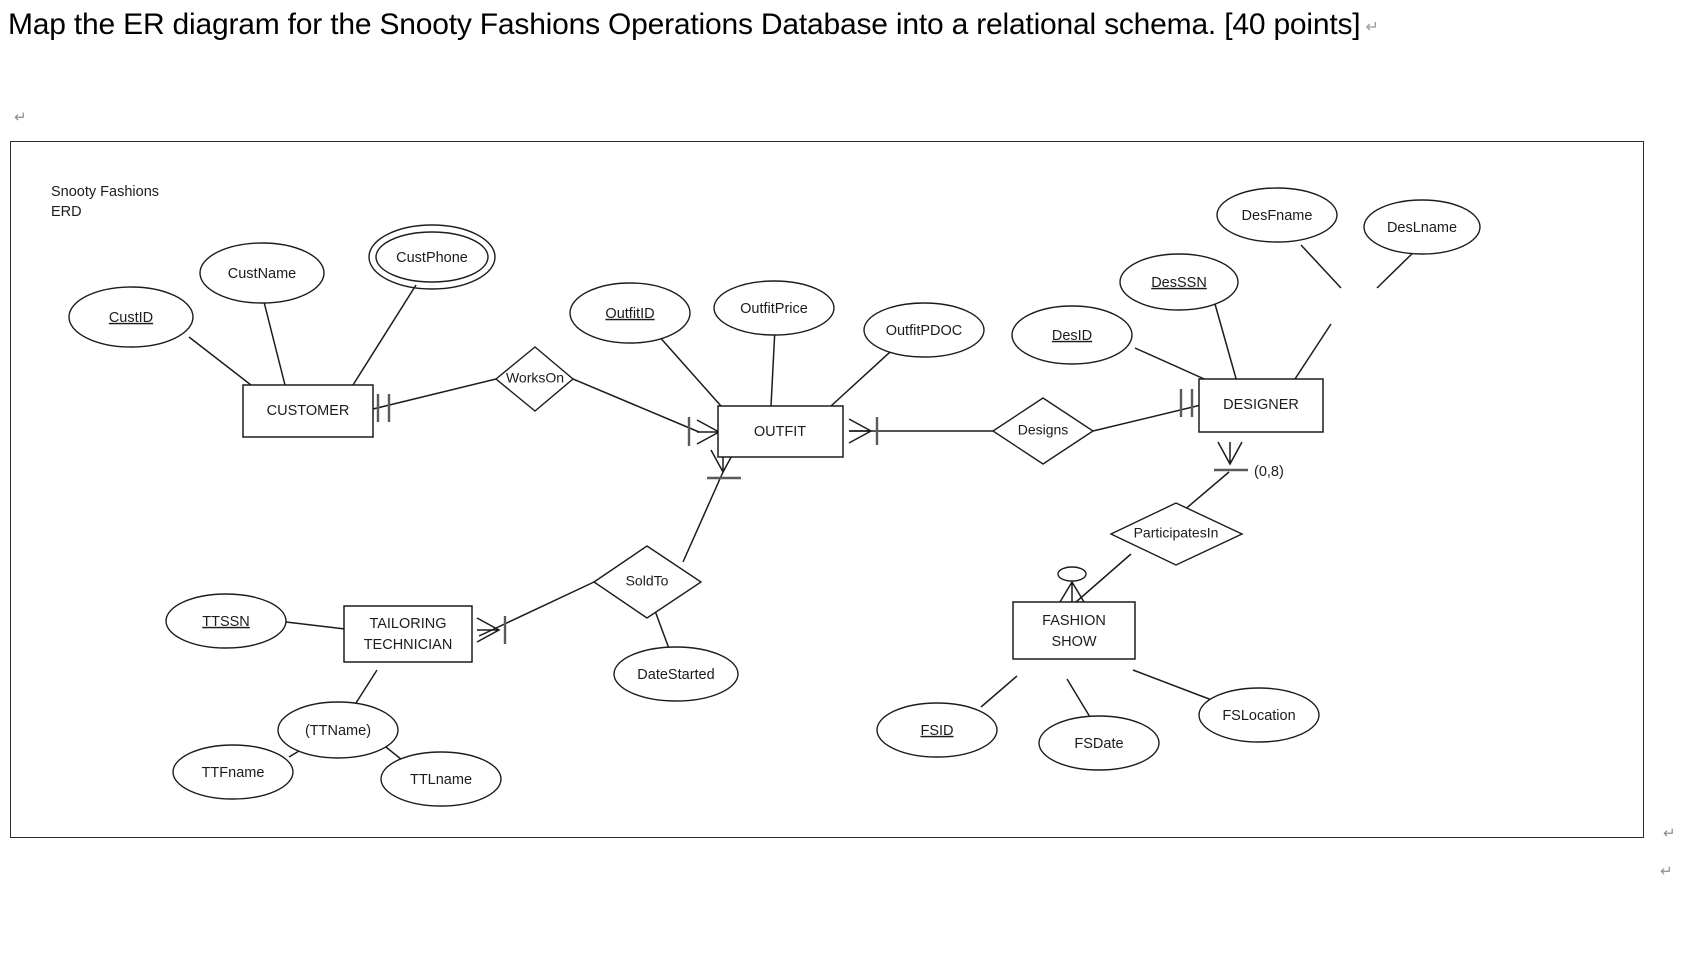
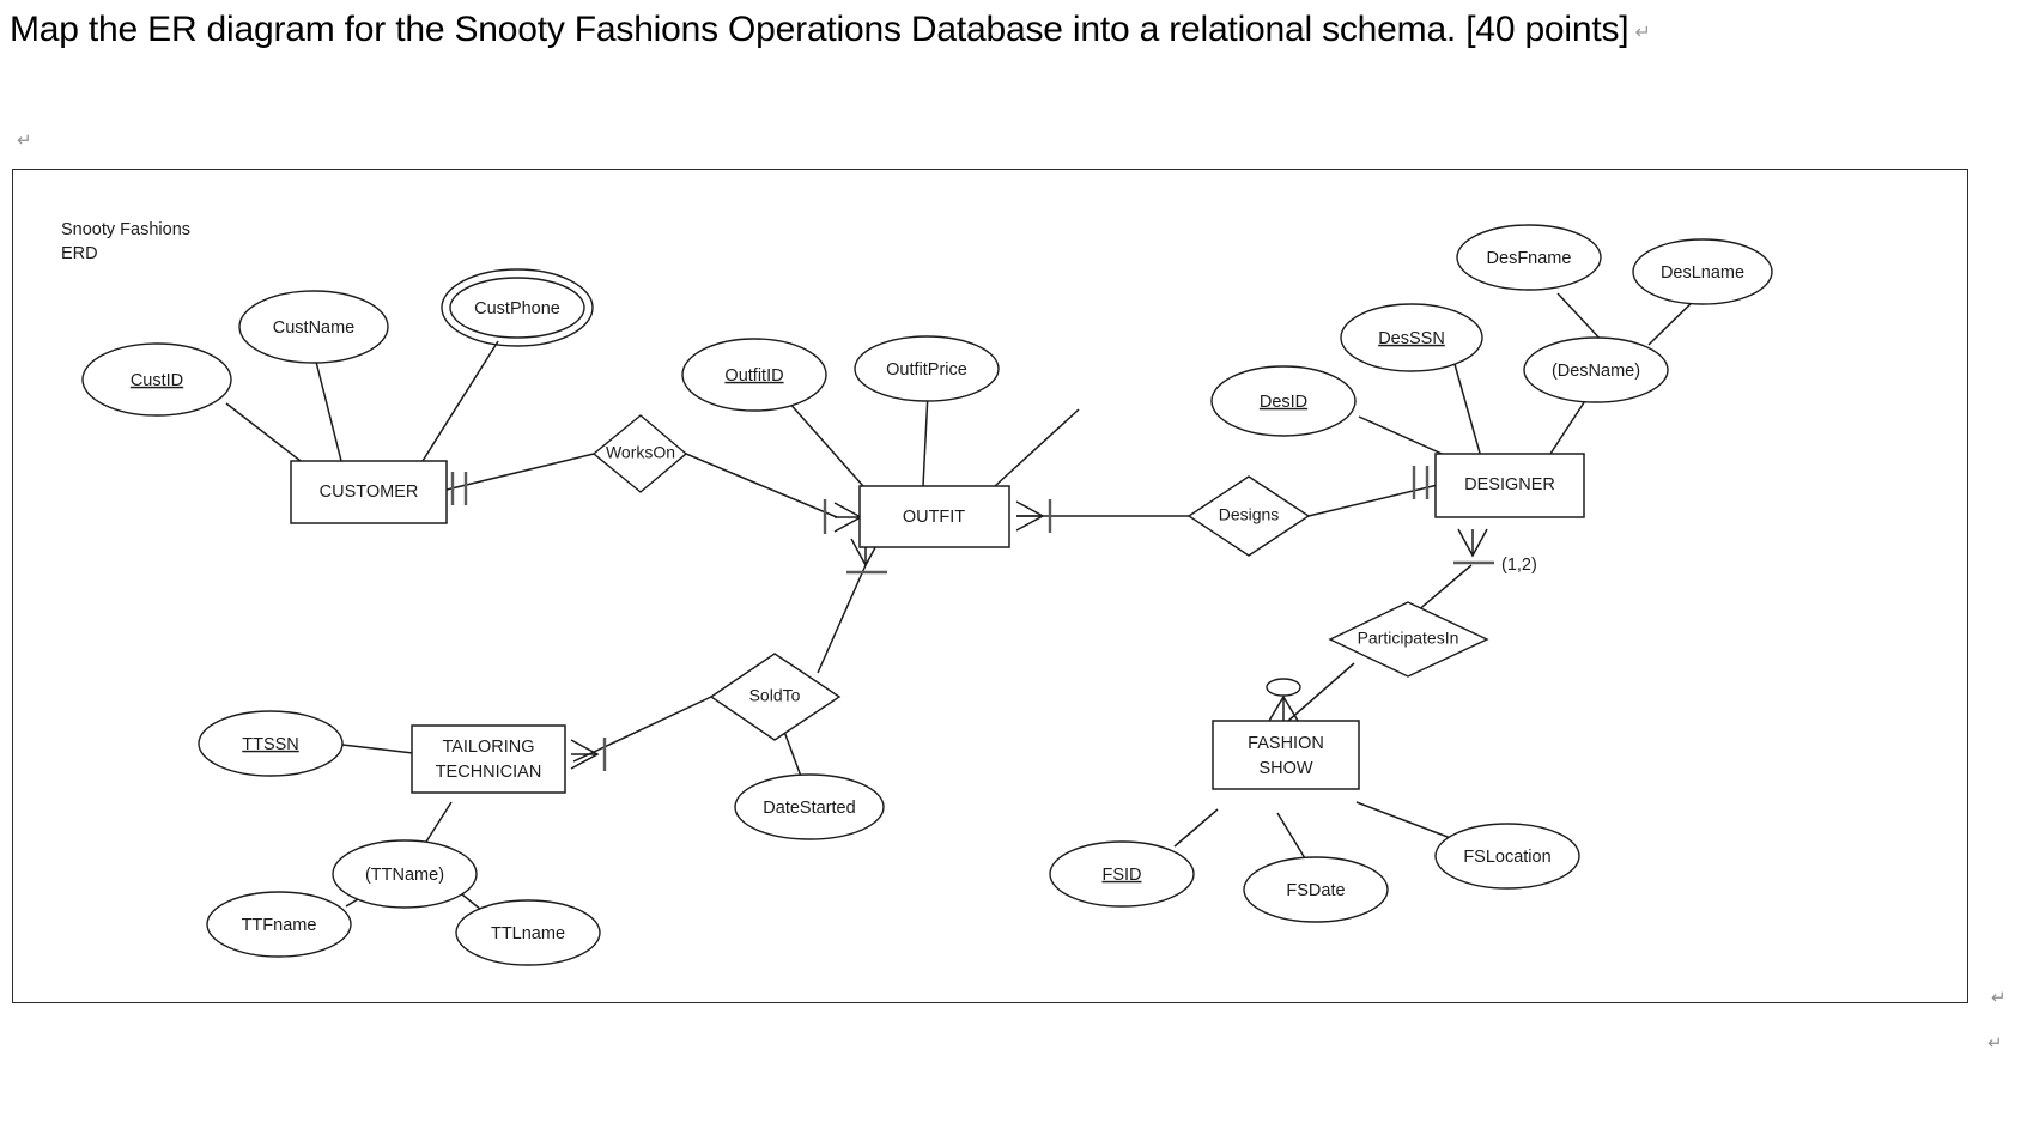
  Map the ER diagram for the Snooty Fashions Operations Database into a relational schema. [40 points] ↵
  ↵
  Snooty Fashions
  ERD
  CustID
  CustName
  CustPhone
  OutfitID
  OutfitPrice
- OutfitPDOC
  DesID
  DesSSN
+ (DesName)
  DesFname
  DesLname
  TTSSN
  (TTName)
  TTFname
  TTLname
  DateStarted
  FSID
  FSDate
  FSLocation
  WorksOn
  Designs
  SoldTo
  ParticipatesIn
  CUSTOMER
  OUTFIT
  DESIGNER
  TAILORING
  TECHNICIAN
  FASHION
  SHOW
- (0,8)
+ (1,2)
  ↵
  ↵
